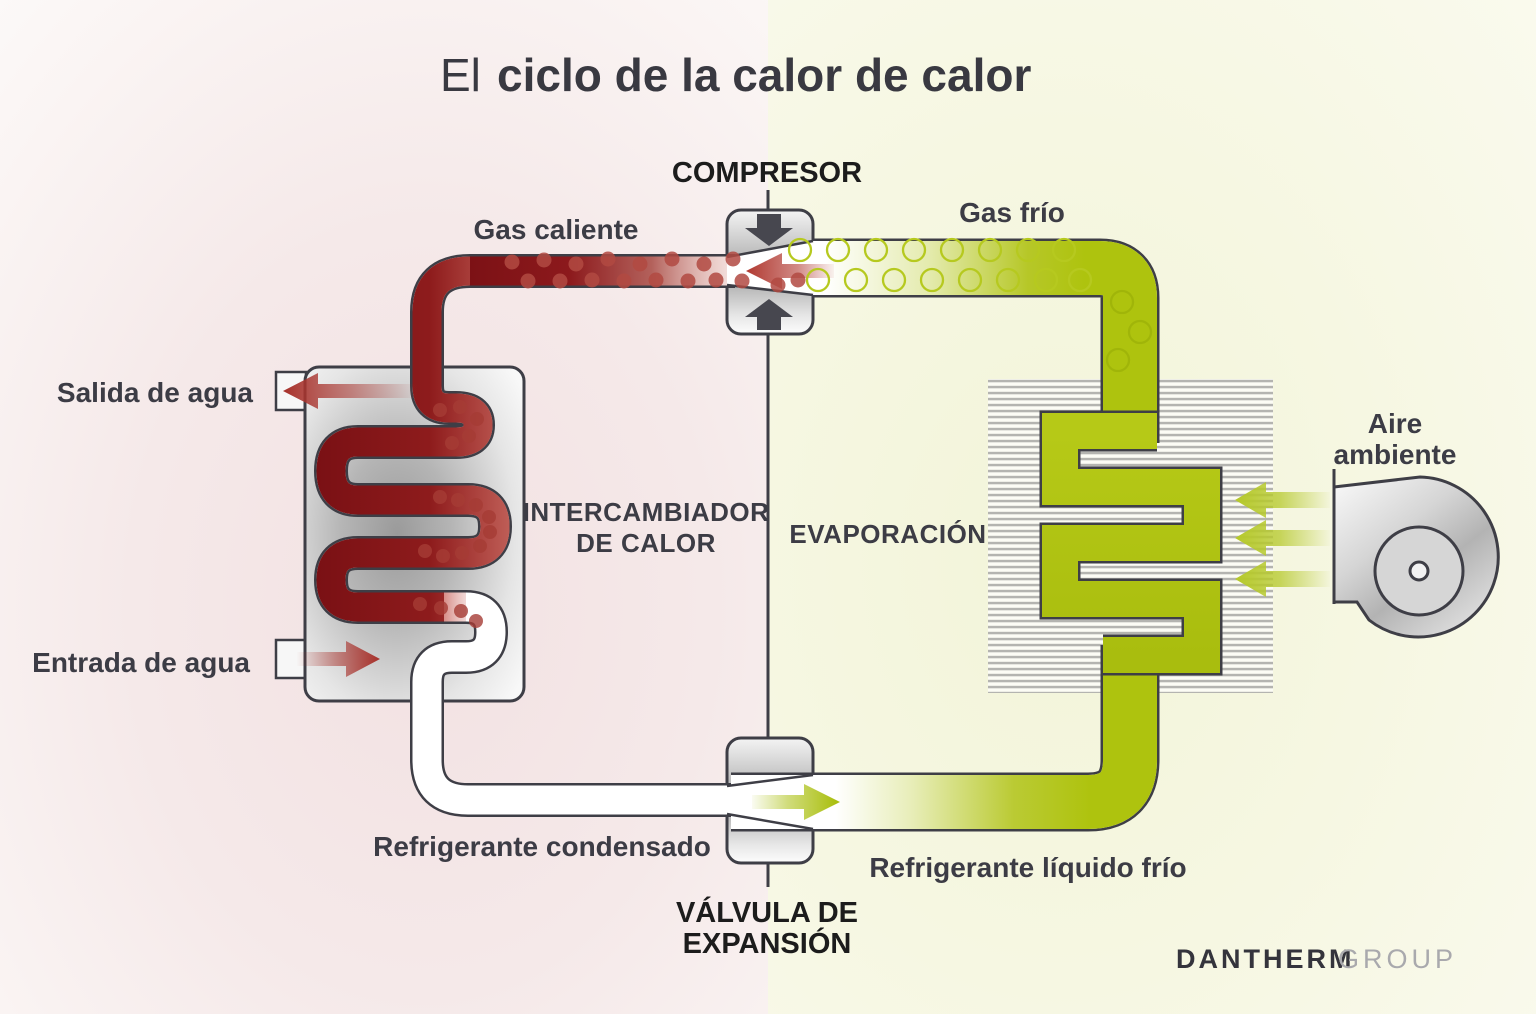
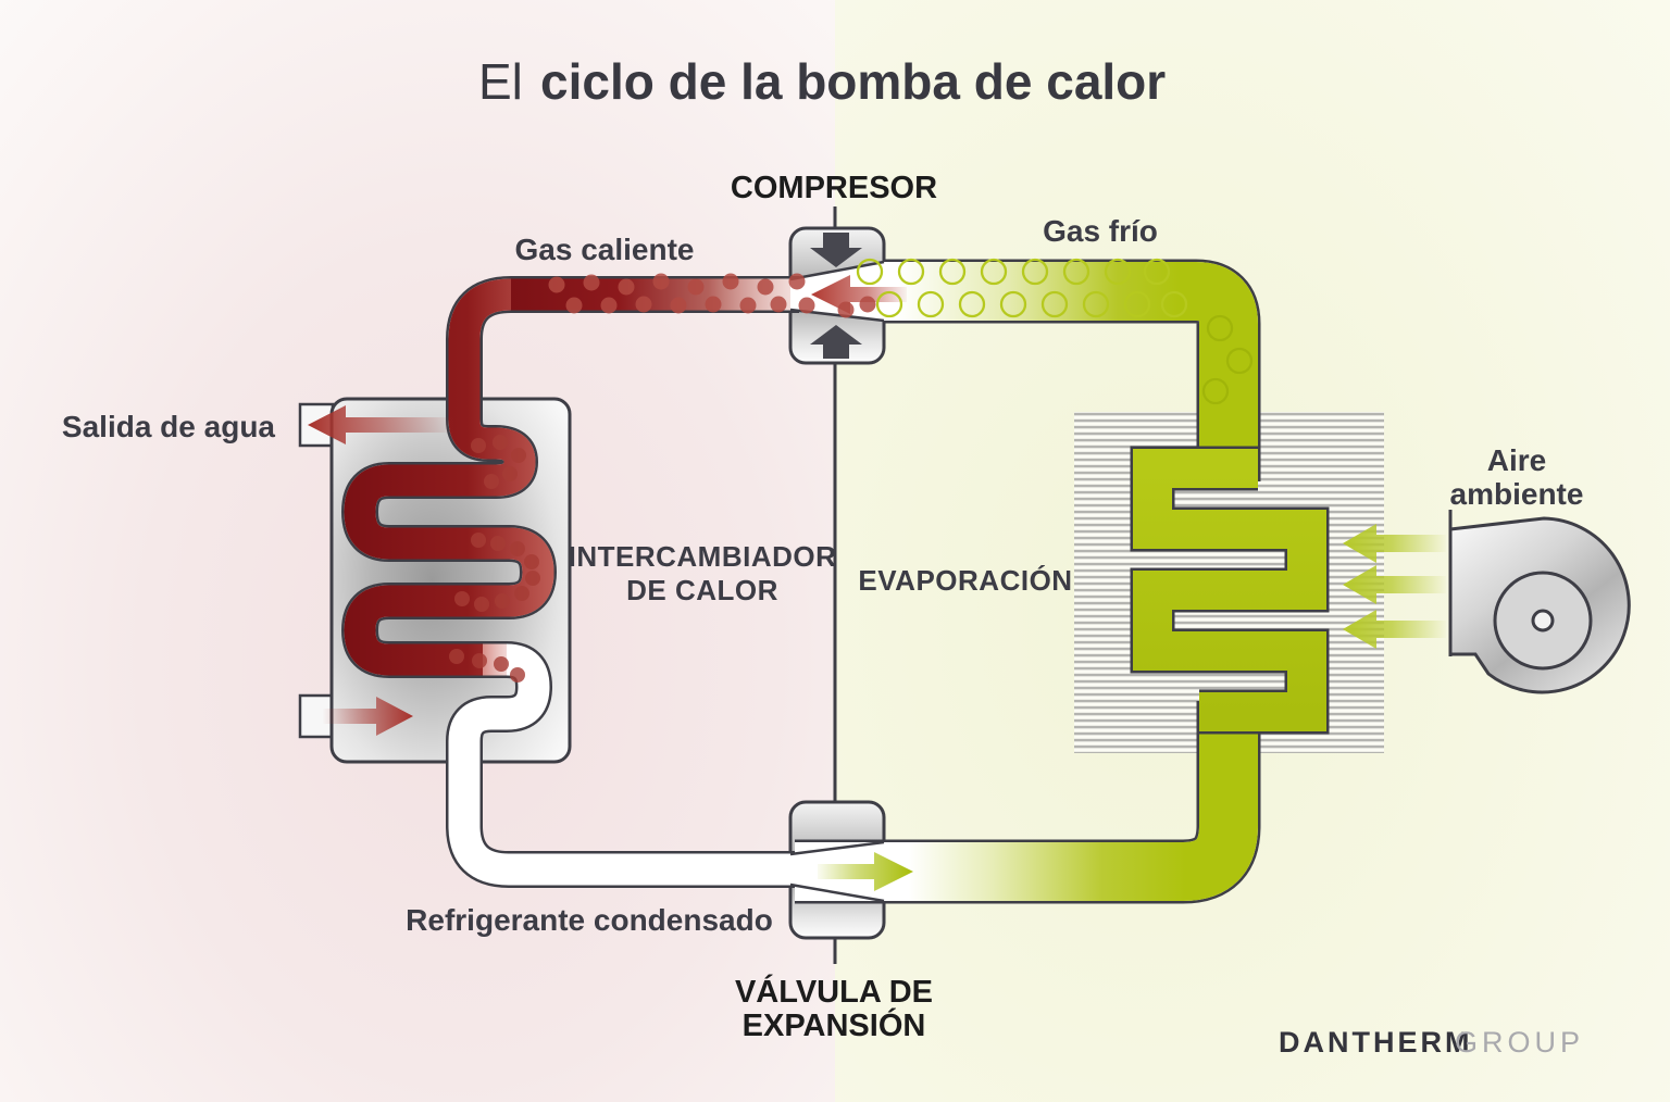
  El
- ciclo de la calor de calor
+ ciclo de la bomba de calor
  COMPRESOR
  Gas caliente
  Gas frío
  Salida de agua
- Entrada de agua
  INTERCAMBIADOR
  DE CALOR
  EVAPORACIÓN
  Aire
  ambiente
  Refrigerante condensado
- Refrigerante líquido frío
  VÁLVULA DE
  EXPANSIÓN
  DANTHERM
  GROUP
